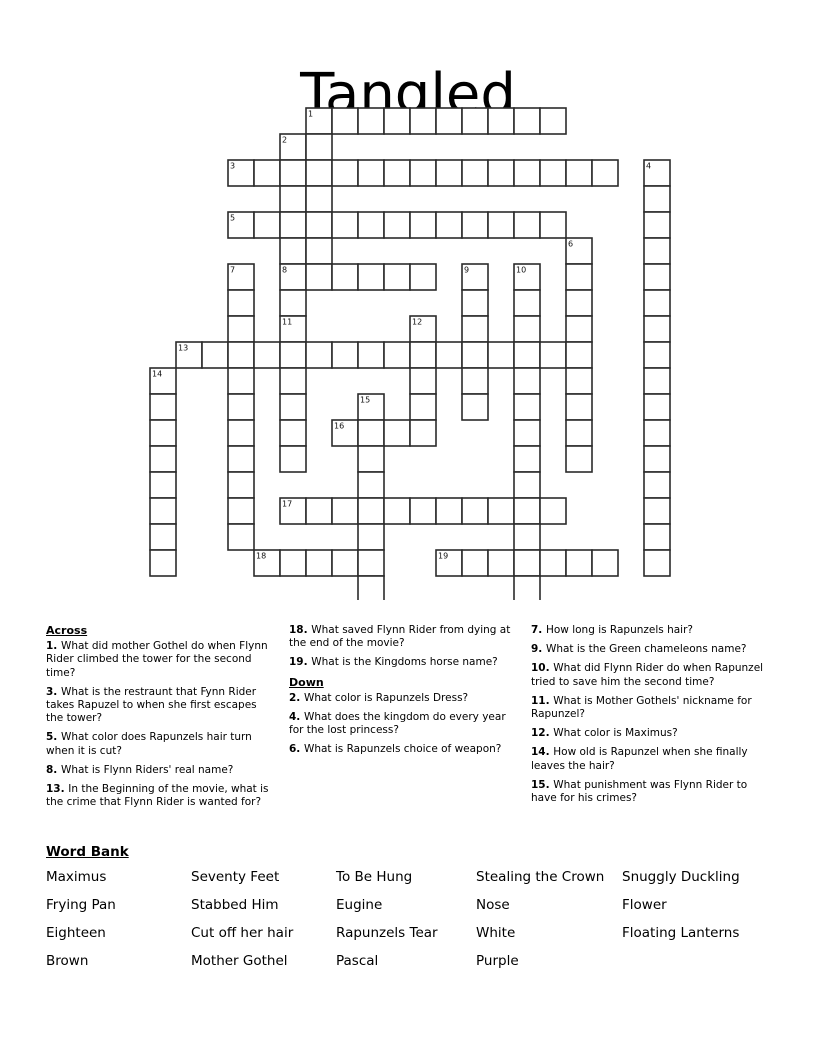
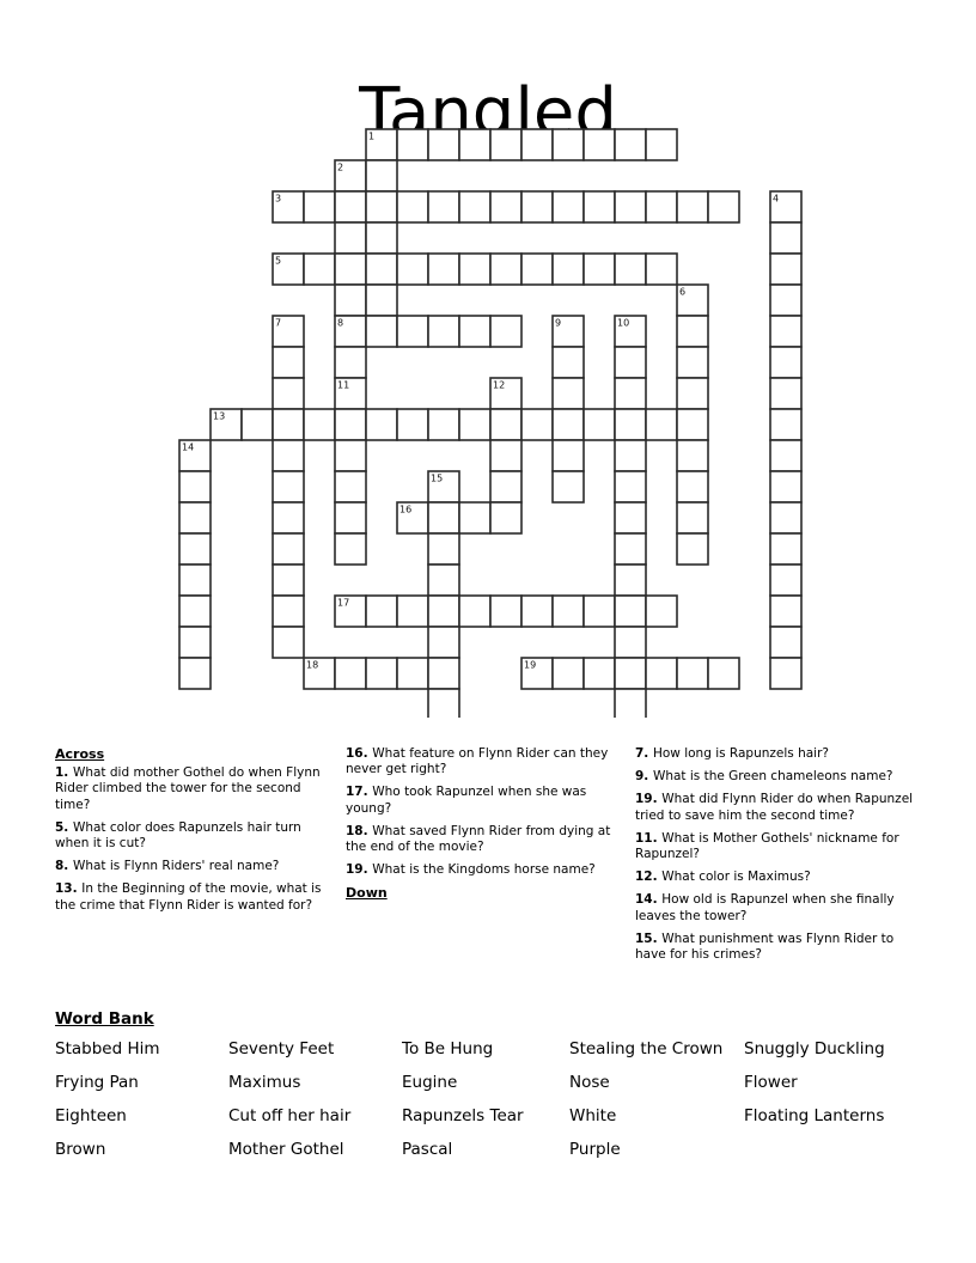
  Tangled
  1
  2
  3
  4
  5
  6
  7
  8
  9
  10
  11
  12
  13
  14
  15
  16
  17
  18
  19
  Across
  1. What did mother Gothel do when Flynn Rider climbed the tower for the second time?
- 3. What is the restraunt that Fynn Rider takes Rapuzel to when she first escapes the tower?
  5. What color does Rapunzels hair turn when it is cut?
  8. What is Flynn Riders' real name?
  13. In the Beginning of the movie, what is the crime that Flynn Rider is wanted for?
+ 16. What feature on Flynn Rider can they never get right?
+ 17. Who took Rapunzel when she was young?
  18. What saved Flynn Rider from dying at the end of the movie?
  19. What is the Kingdoms horse name?
  Down
- 2. What color is Rapunzels Dress?
- 4. What does the kingdom do every year for the lost princess?
- 6. What is Rapunzels choice of weapon?
  7. How long is Rapunzels hair?
  9. What is the Green chameleons name?
- 10. What did Flynn Rider do when Rapunzel tried to save him the second time?
+ 19. What did Flynn Rider do when Rapunzel tried to save him the second time?
  11. What is Mother Gothels' nickname for Rapunzel?
  12. What color is Maximus?
- 14. How old is Rapunzel when she finally leaves the hair?
+ 14. How old is Rapunzel when she finally leaves the tower?
  15. What punishment was Flynn Rider to have for his crimes?
  Word Bank
- Maximus
+ Stabbed Him
  Seventy Feet
  To Be Hung
  Stealing the Crown
  Snuggly Duckling
  Frying Pan
- Stabbed Him
+ Maximus
  Eugine
  Nose
  Flower
  Eighteen
  Cut off her hair
  Rapunzels Tear
  White
  Floating Lanterns
  Brown
  Mother Gothel
  Pascal
  Purple
